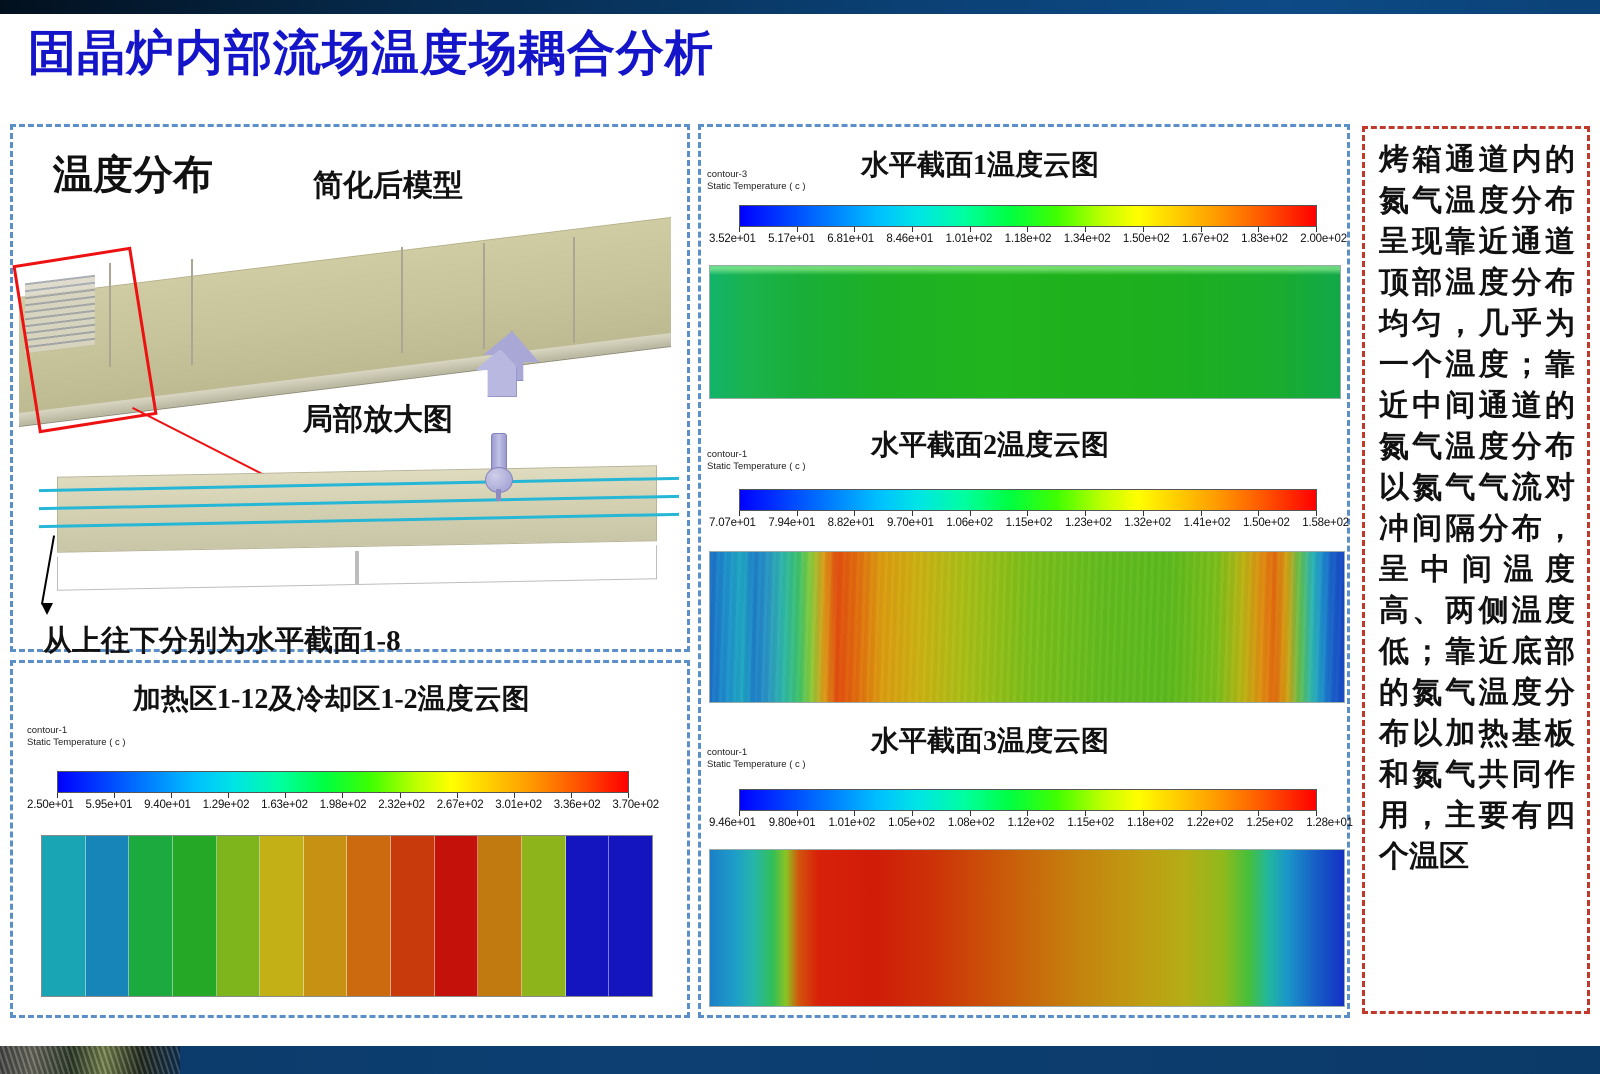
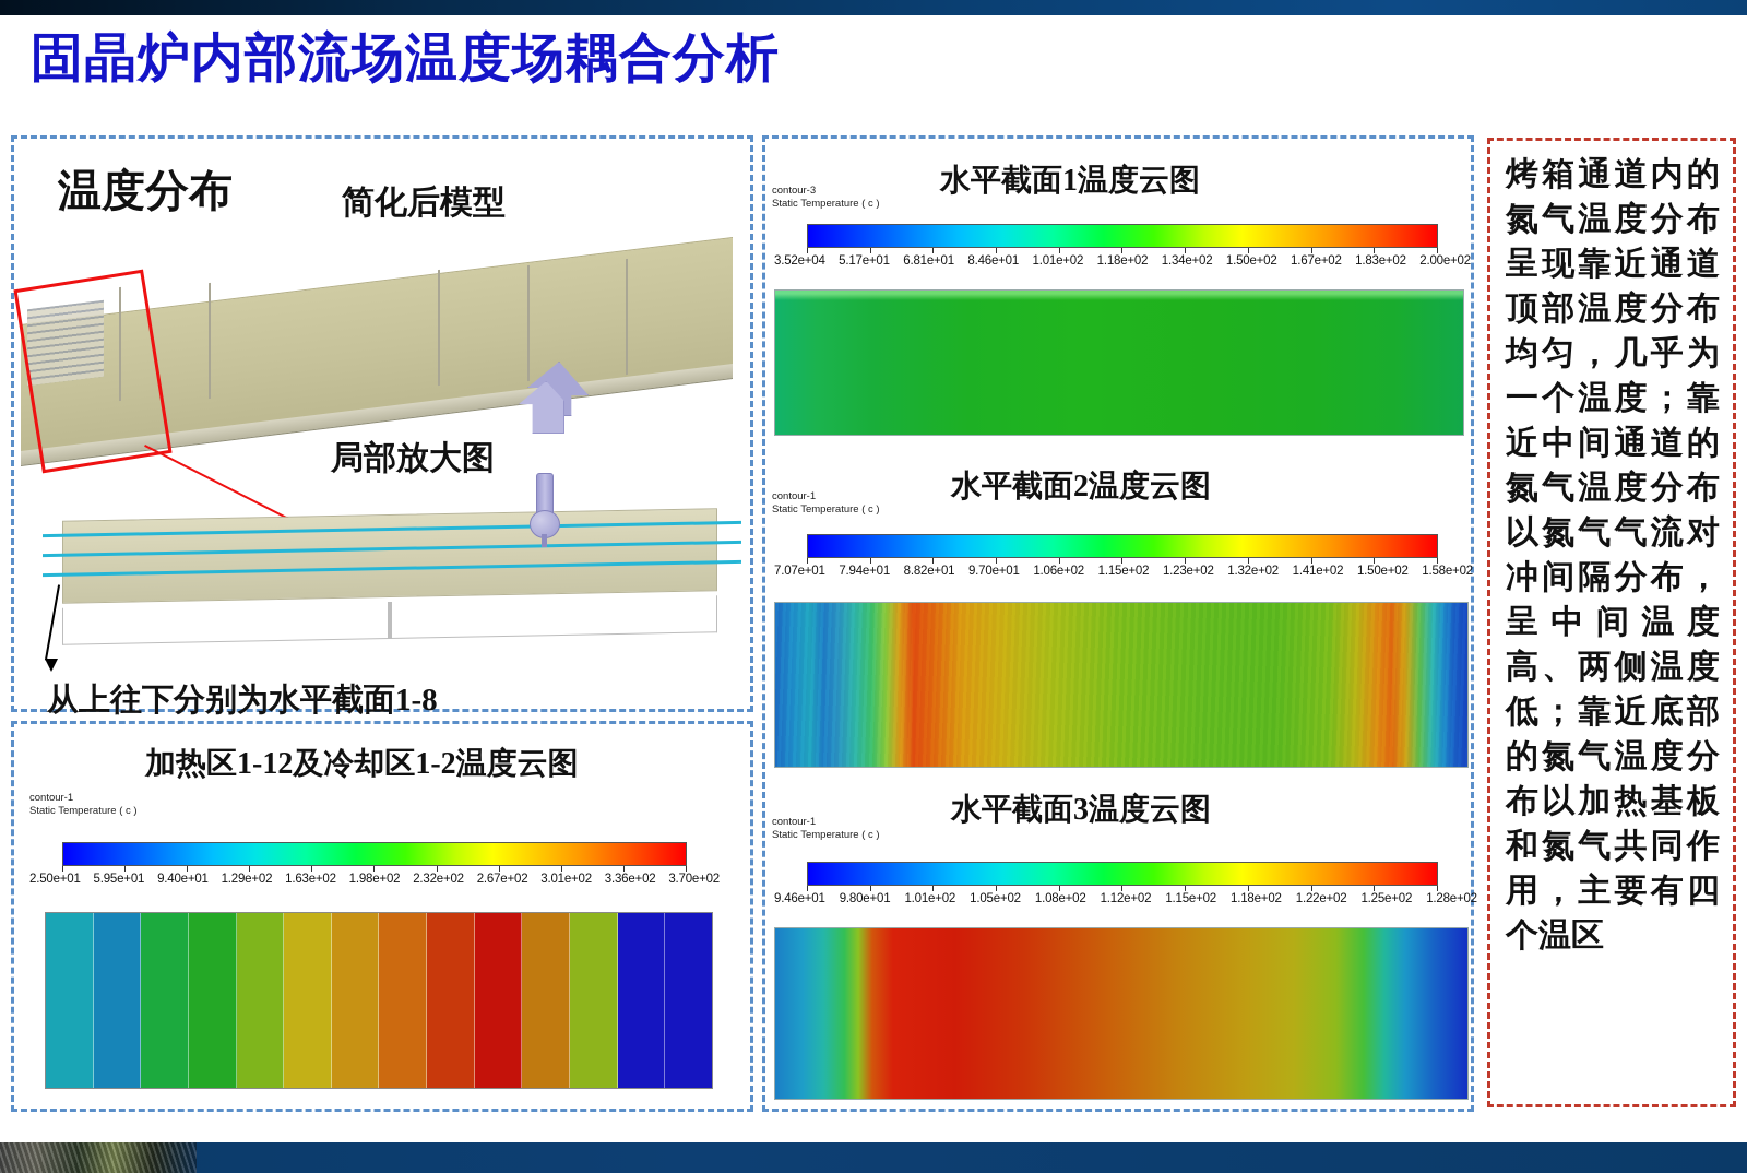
  固晶炉内部流场温度场耦合分析
  温度分布
  简化后模型
  局部放大图
  从上往下分别为水平截面1-8
  加热区1-12及冷却区1-2温度云图
  contour-1
  Static Temperature ( c )
  2.50e+01
  5.95e+01
  9.40e+01
  1.29e+02
  1.63e+02
  1.98e+02
  2.32e+02
  2.67e+02
  3.01e+02
  3.36e+02
  3.70e+02
  水平截面1温度云图
  contour-3
  Static Temperature ( c )
- 3.52e+01
+ 3.52e+04
  5.17e+01
  6.81e+01
  8.46e+01
  1.01e+02
  1.18e+02
  1.34e+02
  1.50e+02
  1.67e+02
  1.83e+02
  2.00e+02
  水平截面2温度云图
  contour-1
  Static Temperature ( c )
  7.07e+01
  7.94e+01
  8.82e+01
  9.70e+01
  1.06e+02
  1.15e+02
  1.23e+02
  1.32e+02
  1.41e+02
  1.50e+02
  1.58e+02
  水平截面3温度云图
  contour-1
  Static Temperature ( c )
  9.46e+01
  9.80e+01
  1.01e+02
  1.05e+02
  1.08e+02
  1.12e+02
  1.15e+02
  1.18e+02
  1.22e+02
  1.25e+02
- 1.28e+01
+ 1.28e+02
  烤箱通道内的氮气温度分布呈现靠近通道顶部温度分布均匀，几乎为一个温度；靠近中间通道的氮气温度分布以氮气气流对冲间隔分布，呈中间温度高、两侧温度低；靠近底部的氮气温度分布以加热基板和氮气共同作用，主要有四个温区
